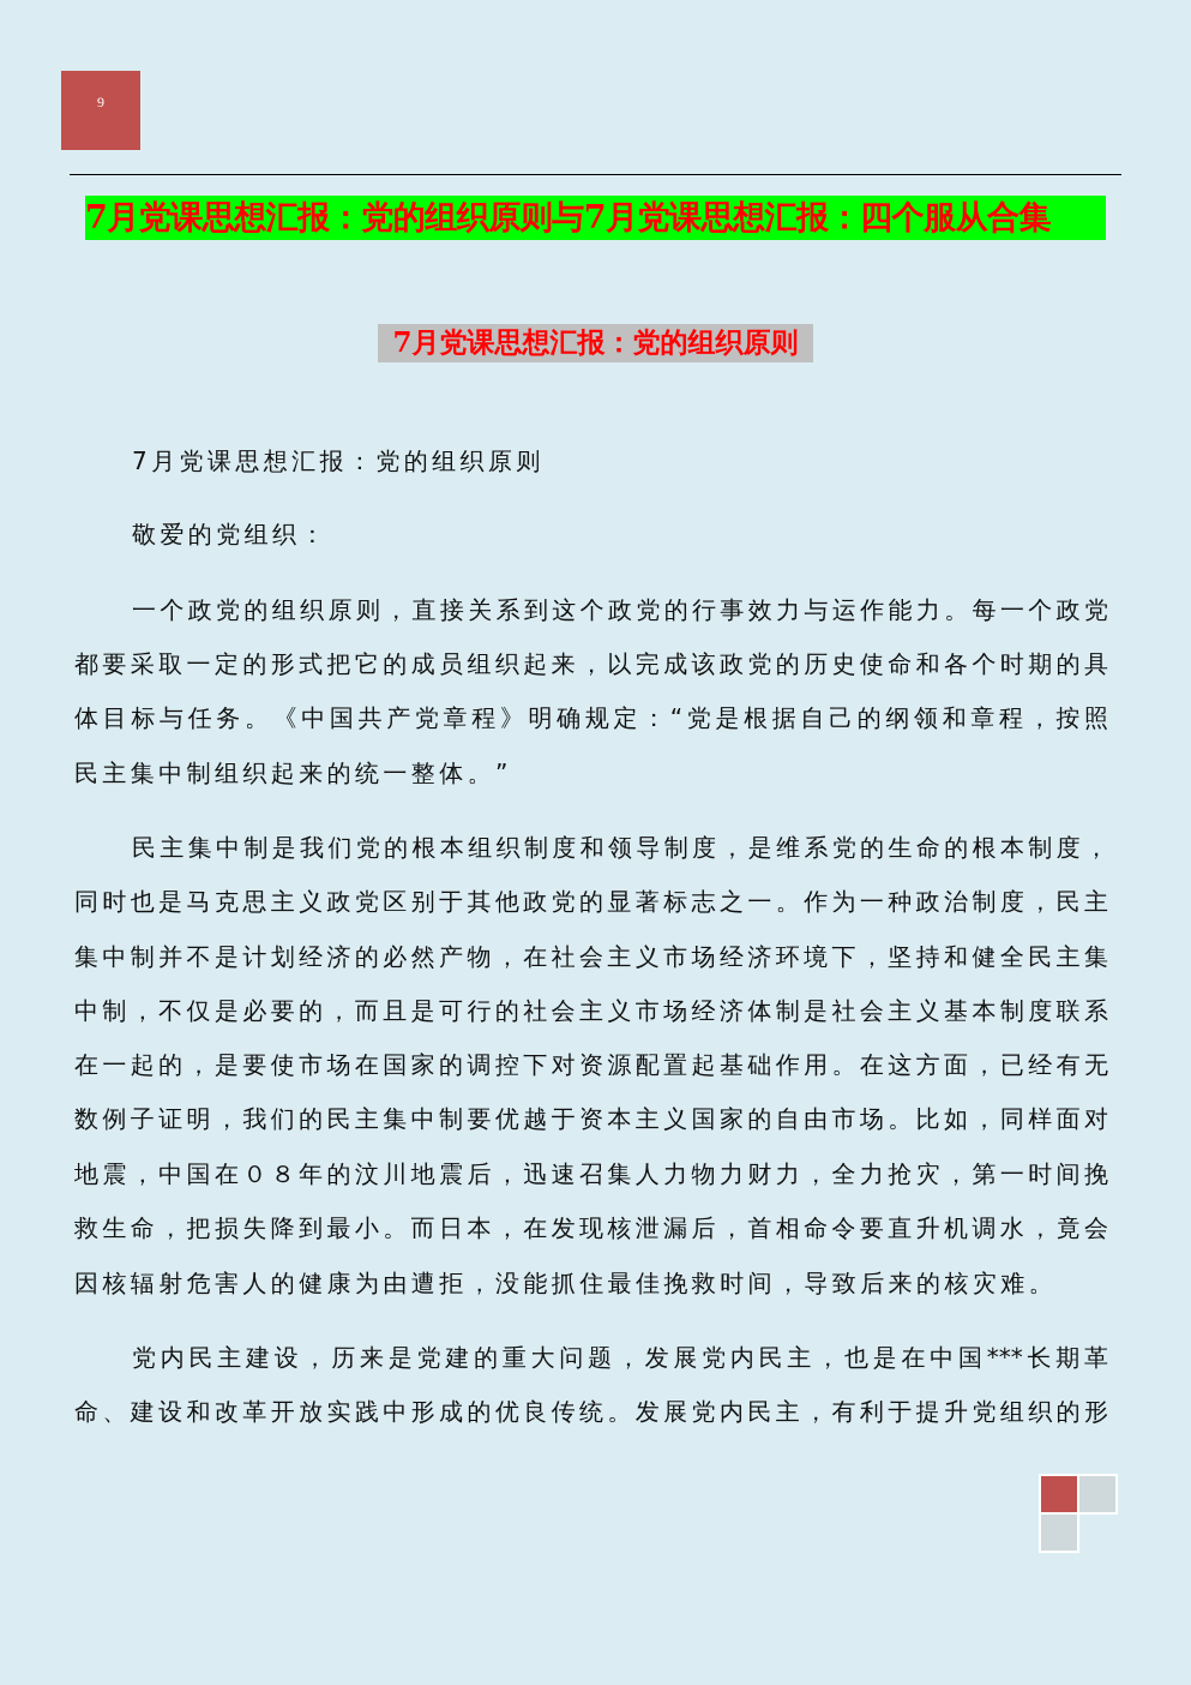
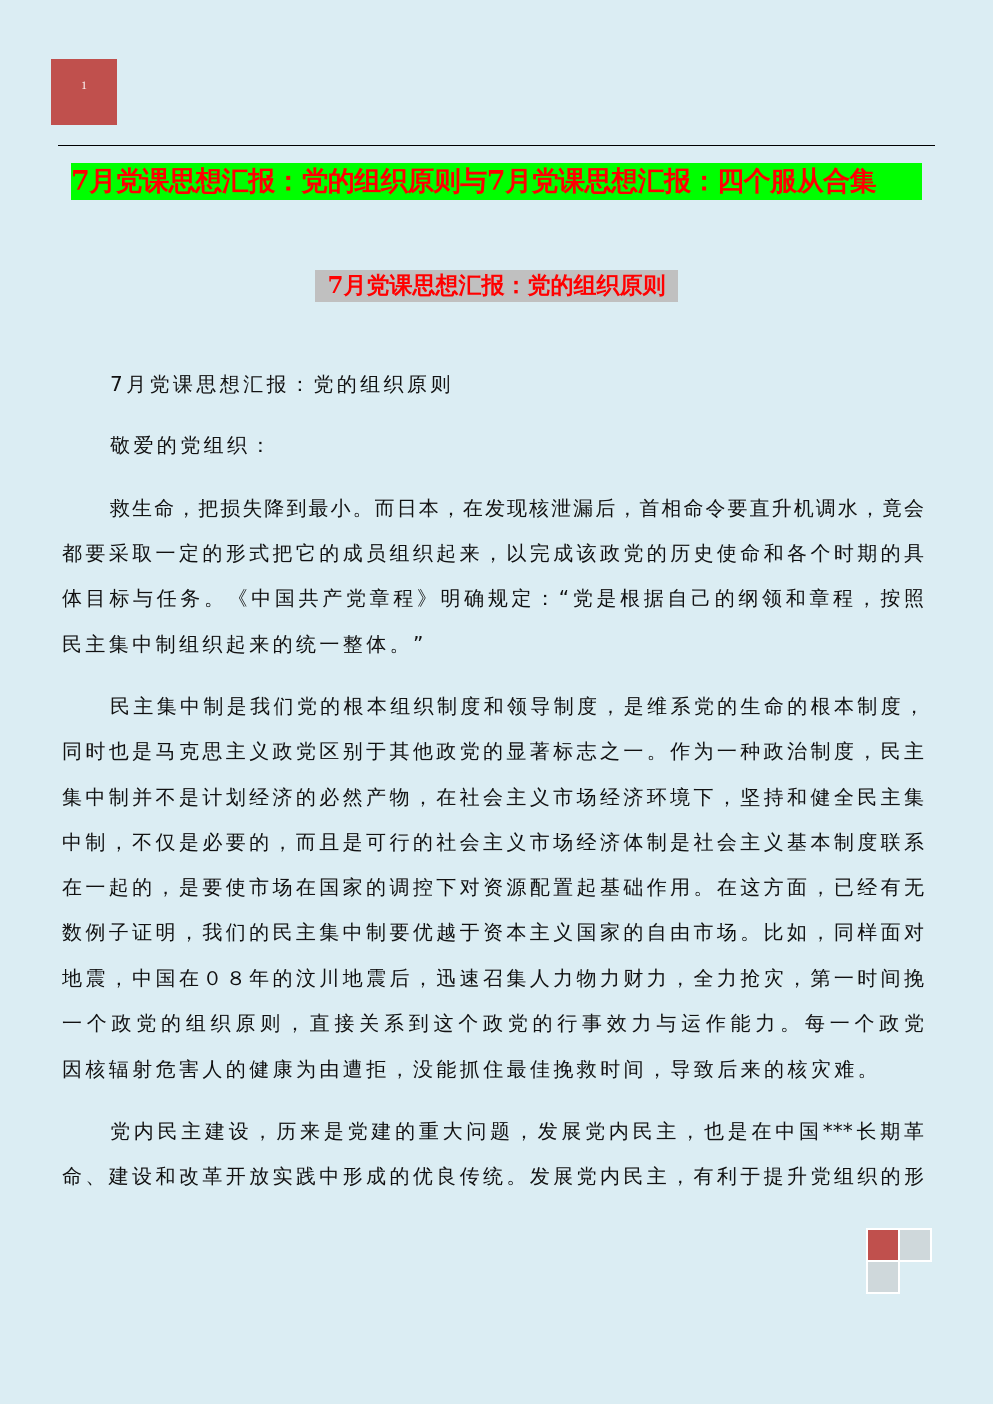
- 9
+ 1
  7月党课思想汇报：党的组织原则与7月党课思想汇报：四个服从合集
  7月党课思想汇报：党的组织原则
  7月党课思想汇报：党的组织原则
  敬爱的党组织：
- 一个政党的组织原则，直接关系到这个政党的行事效力与运作能力。每一个政党
+ 救生命，把损失降到最小。而日本，在发现核泄漏后，首相命令要直升机调水，竟会
  都要采取一定的形式把它的成员组织起来，以完成该政党的历史使命和各个时期的具
  体目标与任务。《中国共产党章程》明确规定：“党是根据自己的纲领和章程，按照
  民主集中制组织起来的统一整体。”
  民主集中制是我们党的根本组织制度和领导制度，是维系党的生命的根本制度，
  同时也是马克思主义政党区别于其他政党的显著标志之一。作为一种政治制度，民主
  集中制并不是计划经济的必然产物，在社会主义市场经济环境下，坚持和健全民主集
  中制，不仅是必要的，而且是可行的社会主义市场经济体制是社会主义基本制度联系
  在一起的，是要使市场在国家的调控下对资源配置起基础作用。在这方面，已经有无
  数例子证明，我们的民主集中制要优越于资本主义国家的自由市场。比如，同样面对
  地震，中国在０８年的汶川地震后，迅速召集人力物力财力，全力抢灾，第一时间挽
- 救生命，把损失降到最小。而日本，在发现核泄漏后，首相命令要直升机调水，竟会
+ 一个政党的组织原则，直接关系到这个政党的行事效力与运作能力。每一个政党
  因核辐射危害人的健康为由遭拒，没能抓住最佳挽救时间，导致后来的核灾难。
  党内民主建设，历来是党建的重大问题，发展党内民主，也是在中国***长期革
  命、建设和改革开放实践中形成的优良传统。发展党内民主，有利于提升党组织的形
